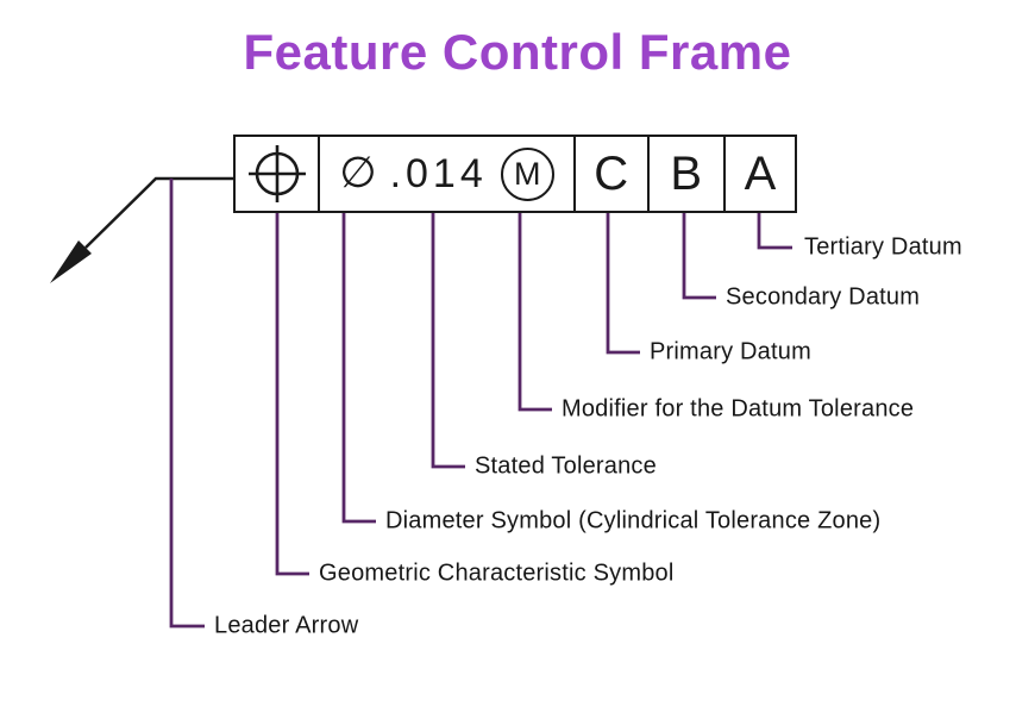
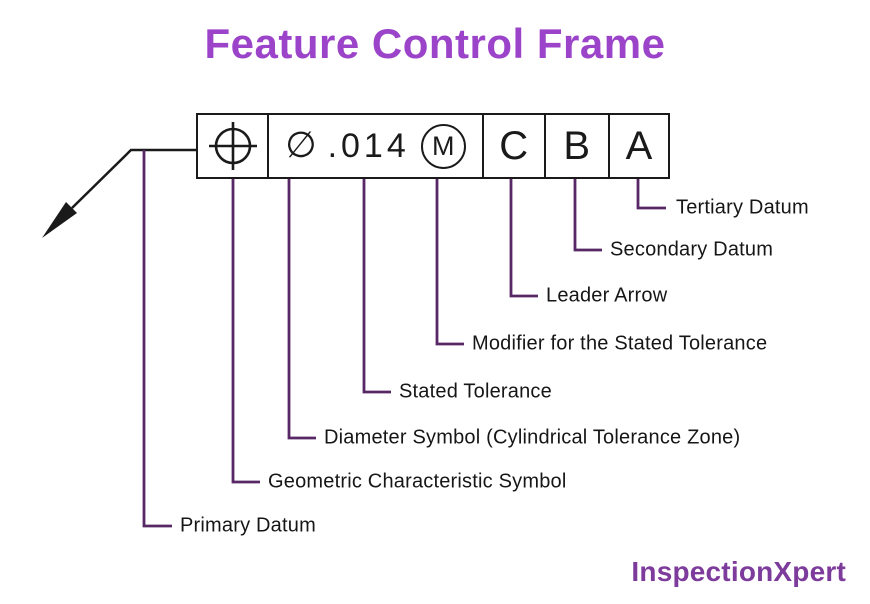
  Feature Control Frame
  ∅
  .014
  M
  C
  B
  A
- Leader Arrow
+ Primary Datum
  Geometric Characteristic Symbol
  Diameter Symbol (Cylindrical Tolerance Zone)
  Stated Tolerance
- Modifier for the Datum Tolerance
+ Modifier for the Stated Tolerance
- Primary Datum
+ Leader Arrow
  Secondary Datum
  Tertiary Datum
+ InspectionXpert
